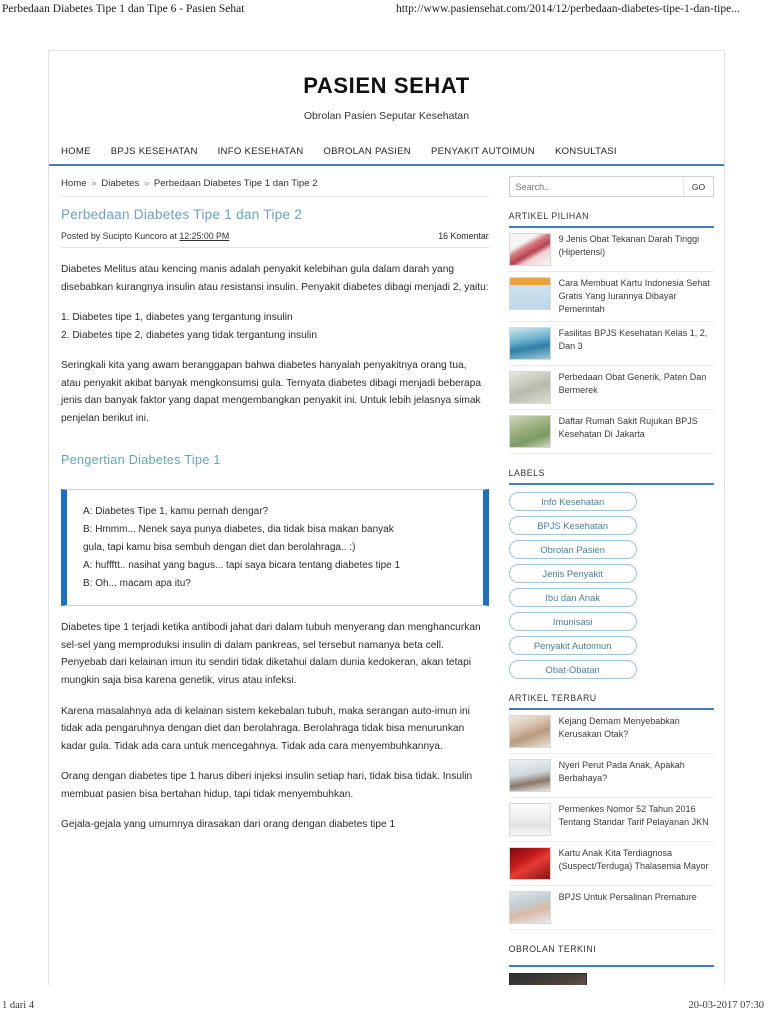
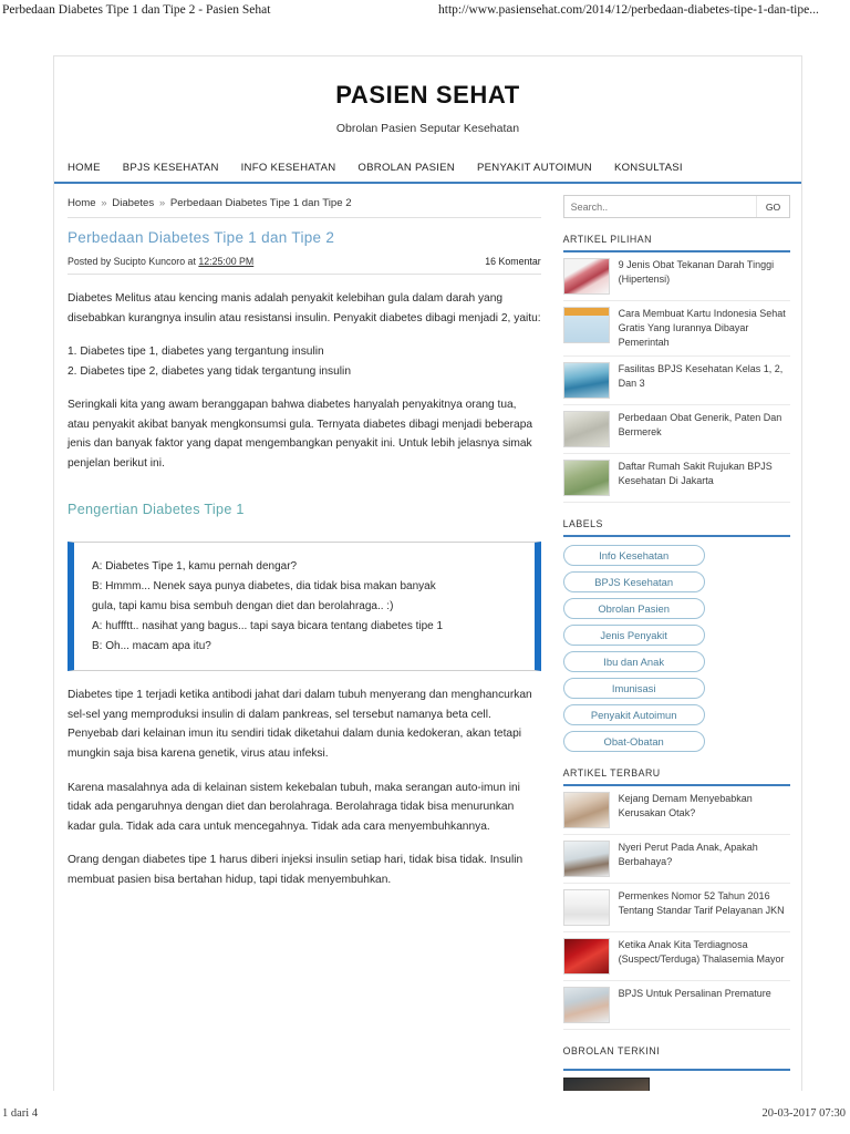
- Perbedaan Diabetes Tipe 1 dan Tipe 6 - Pasien Sehat
+ Perbedaan Diabetes Tipe 1 dan Tipe 2 - Pasien Sehat
  http://www.pasiensehat.com/2014/12/perbedaan-diabetes-tipe-1-dan-tipe...
  PASIEN SEHAT
  Obrolan Pasien Seputar Kesehatan
  HOME
  BPJS KESEHATAN
  INFO KESEHATAN
  OBROLAN PASIEN
  PENYAKIT AUTOIMUN
  KONSULTASI
  Home » Diabetes » Perbedaan Diabetes Tipe 1 dan Tipe 2
  Perbedaan Diabetes Tipe 1 dan Tipe 2
  Posted by Sucipto Kuncoro at 12:25:00 PM
  16 Komentar
  Diabetes Melitus atau kencing manis adalah penyakit kelebihan gula dalam darah yang disebabkan kurangnya insulin atau resistansi insulin. Penyakit diabetes dibagi menjadi 2, yaitu:
  1. Diabetes tipe 1, diabetes yang tergantung insulin
  2. Diabetes tipe 2, diabetes yang tidak tergantung insulin
  Seringkali kita yang awam beranggapan bahwa diabetes hanyalah penyakitnya orang tua, atau penyakit akibat banyak mengkonsumsi gula. Ternyata diabetes dibagi menjadi beberapa jenis dan banyak faktor yang dapat mengembangkan penyakit ini. Untuk lebih jelasnya simak penjelan berikut ini.
  Pengertian Diabetes Tipe 1
  A: Diabetes Tipe 1, kamu pernah dengar?
  B: Hmmm... Nenek saya punya diabetes, dia tidak bisa makan banyak
  gula, tapi kamu bisa sembuh dengan diet dan berolahraga.. :)
  A: huffftt.. nasihat yang bagus... tapi saya bicara tentang diabetes tipe 1
  B: Oh... macam apa itu?
  Diabetes tipe 1 terjadi ketika antibodi jahat dari dalam tubuh menyerang dan menghancurkan sel-sel yang memproduksi insulin di dalam pankreas, sel tersebut namanya beta cell. Penyebab dari kelainan imun itu sendiri tidak diketahui dalam dunia kedokeran, akan tetapi mungkin saja bisa karena genetik, virus atau infeksi.
  Karena masalahnya ada di kelainan sistem kekebalan tubuh, maka serangan auto-imun ini tidak ada pengaruhnya dengan diet dan berolahraga. Berolahraga tidak bisa menurunkan kadar gula. Tidak ada cara untuk mencegahnya. Tidak ada cara menyembuhkannya.
  Orang dengan diabetes tipe 1 harus diberi injeksi insulin setiap hari, tidak bisa tidak. Insulin membuat pasien bisa bertahan hidup, tapi tidak menyembuhkan.
- Gejala-gejala yang umumnya dirasakan dari orang dengan diabetes tipe 1
  Search..
  GO
  ARTIKEL PILIHAN
  9 Jenis Obat Tekanan Darah Tinggi (Hipertensi)
  Cara Membuat Kartu Indonesia Sehat Gratis Yang Iurannya Dibayar Pemerintah
  Fasilitas BPJS Kesehatan Kelas 1, 2, Dan 3
  Perbedaan Obat Generik, Paten Dan Bermerek
  Daftar Rumah Sakit Rujukan BPJS Kesehatan Di Jakarta
  LABELS
  Info Kesehatan
  BPJS Kesehatan
  Obrolan Pasien
  Jenis Penyakit
  Ibu dan Anak
  Imunisasi
  Penyakit Autoimun
  Obat-Obatan
  ARTIKEL TERBARU
  Kejang Demam Menyebabkan Kerusakan Otak?
  Nyeri Perut Pada Anak, Apakah Berbahaya?
  Permenkes Nomor 52 Tahun 2016 Tentang Standar Tarif Pelayanan JKN
- Kartu Anak Kita Terdiagnosa (Suspect/Terduga) Thalasemia Mayor
+ Ketika Anak Kita Terdiagnosa (Suspect/Terduga) Thalasemia Mayor
  BPJS Untuk Persalinan Premature
  OBROLAN TERKINI
  1 dari 4
  20-03-2017 07:30
